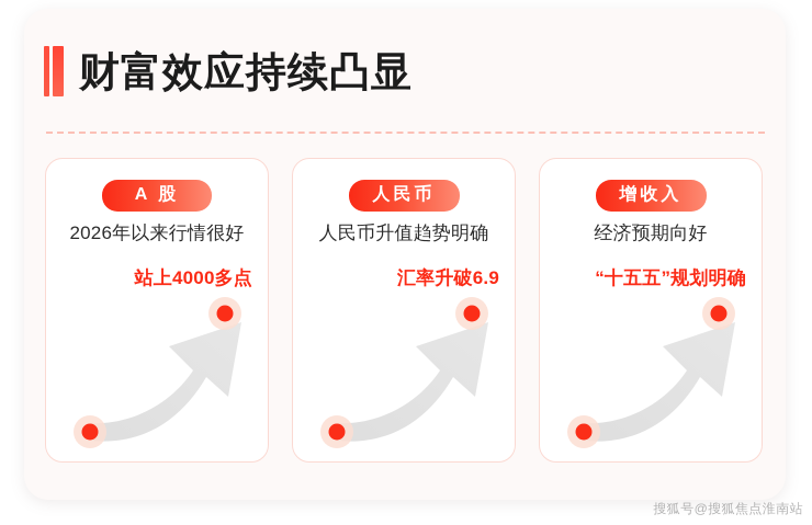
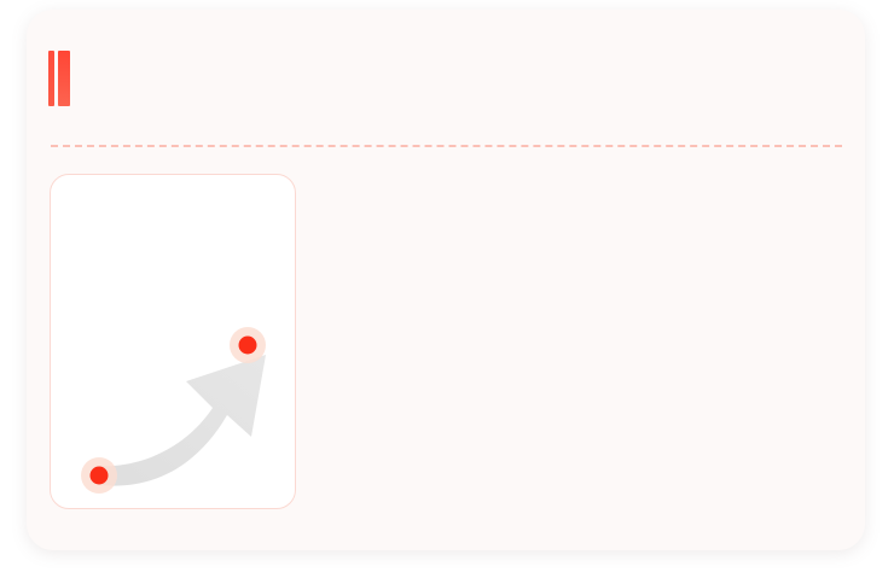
- 财富效应持续凸显
- A 股
- 2026年以来行情很好
- 站上4000多点
- 人民币
- 人民币升值趋势明确
- 汇率升破6.9
- 增收入
- 经济预期向好
- “十五五”规划明确
- 搜狐号@搜狐焦点淮南站
